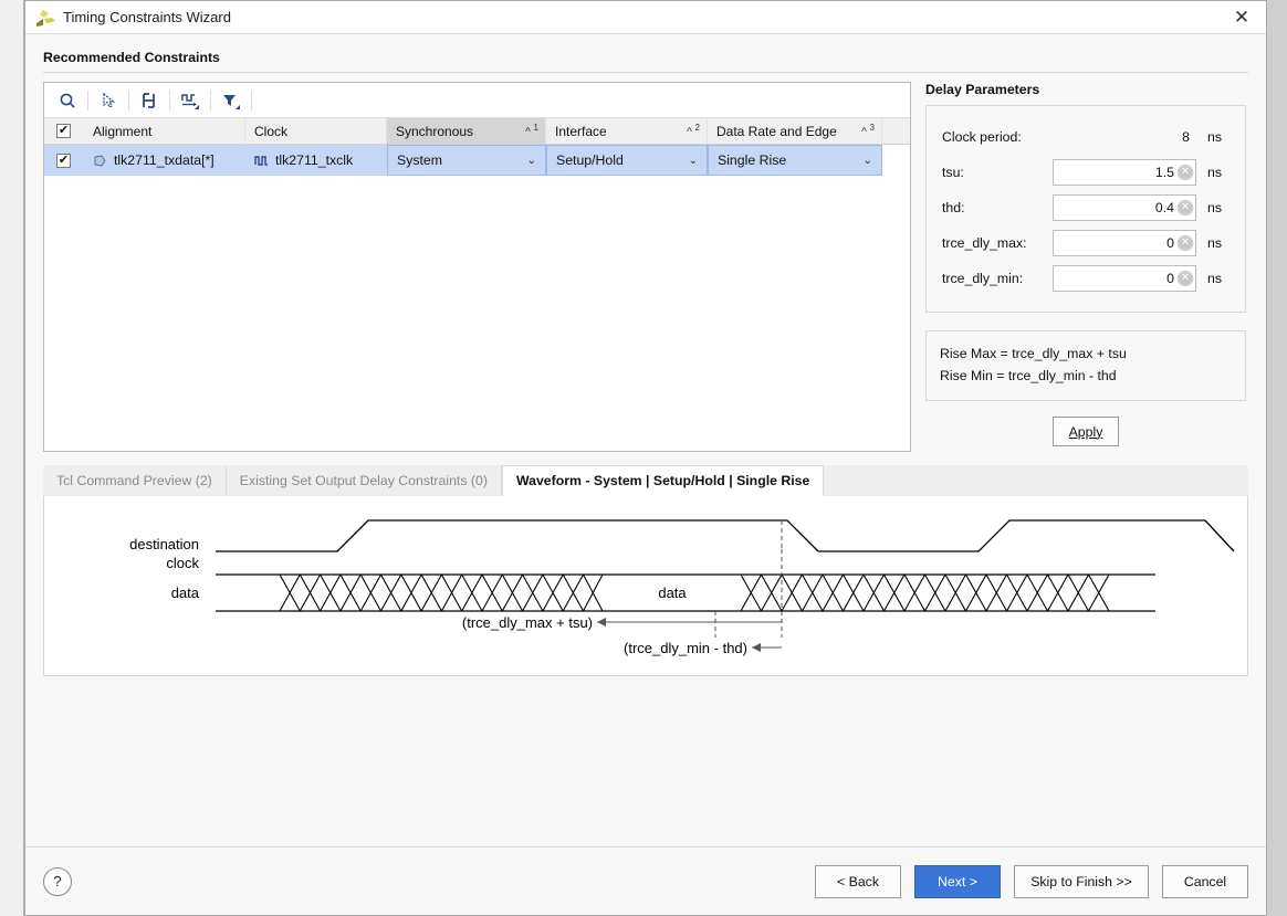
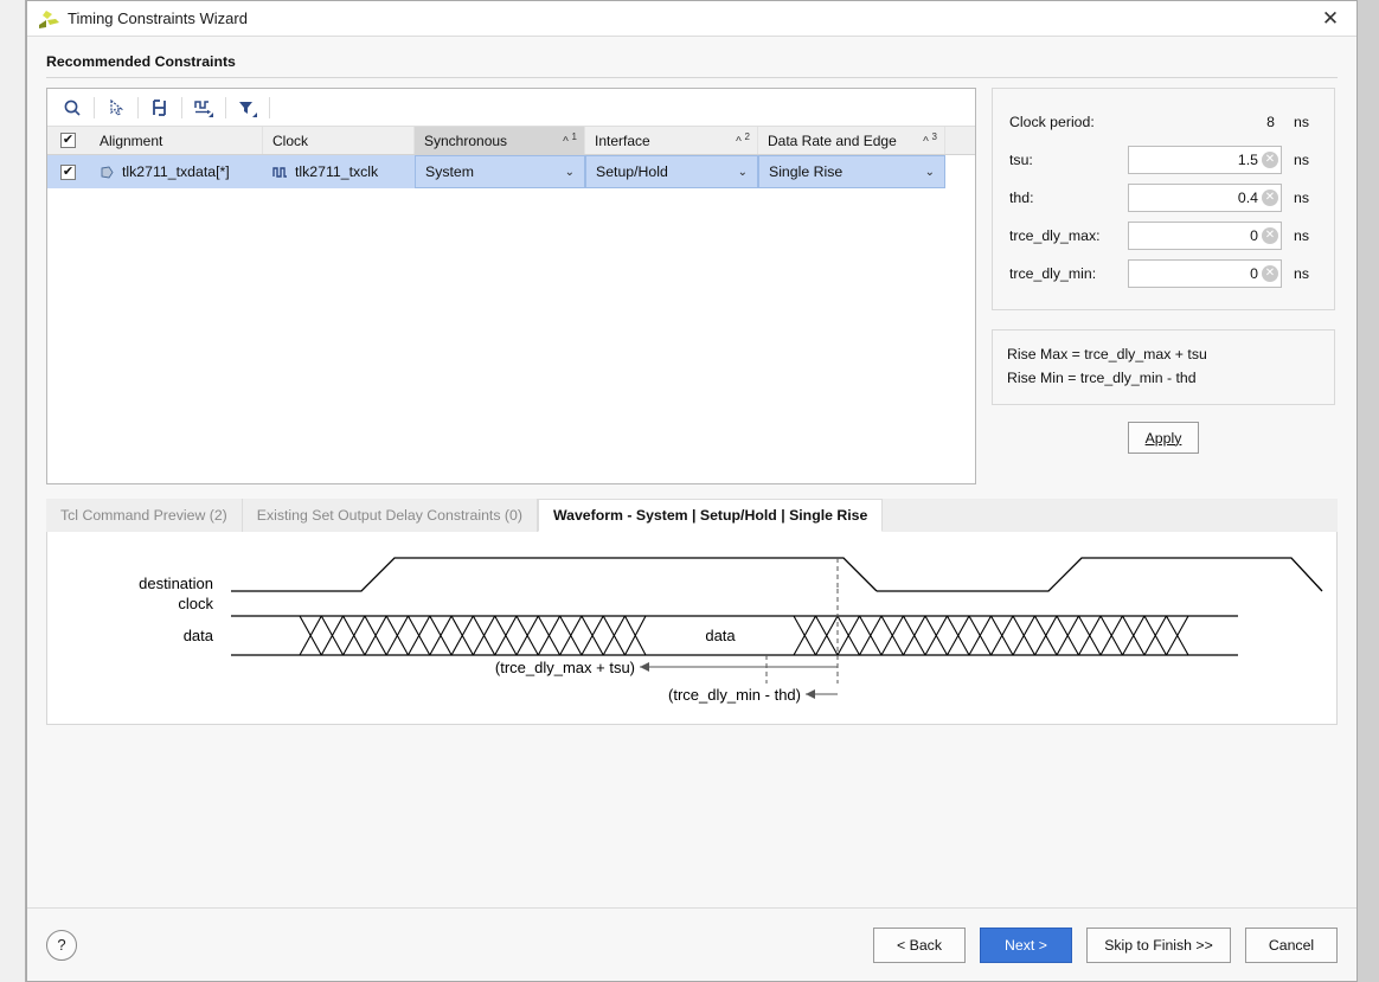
  Timing Constraints Wizard
  ✕
  Recommended Constraints
  ✔
  Alignment
  Clock
  Synchronous
  ^ 1
  Interface
  ^ 2
  Data Rate and Edge
  ^ 3
  ✔
  tlk2711_txdata[*]
  tlk2711_txclk
  System
  ⌄
  Setup/Hold
  ⌄
  Single Rise
  ⌄
- Delay Parameters
  Clock period:
  8
  ns
  tsu:
  1.5
  ✕
  ns
  thd:
  0.4
  ✕
  ns
  trce_dly_max:
  0
  ✕
  ns
  trce_dly_min:
  0
  ✕
  ns
  Rise Max = trce_dly_max + tsu
  Rise Min = trce_dly_min - thd
  Apply
  Tcl Command Preview (2)
  Existing Set Output Delay Constraints (0)
  Waveform - System | Setup/Hold | Single Rise
  data
  (trce_dly_max + tsu)
  (trce_dly_min - thd)
  destination
  clock
  data
  ?
  < Back
  Next >
  Skip to Finish >>
  Cancel
